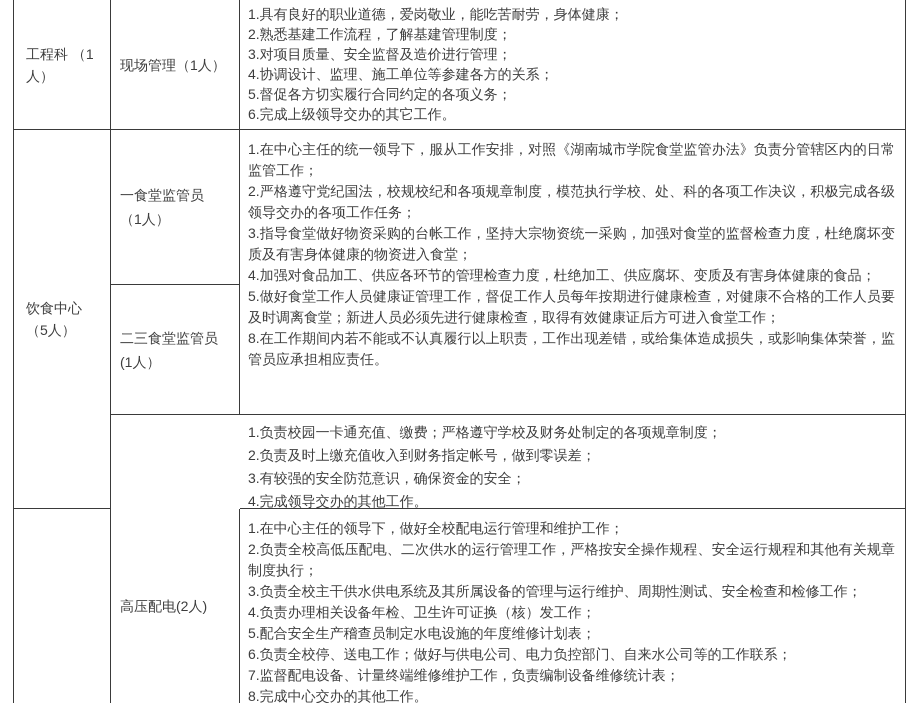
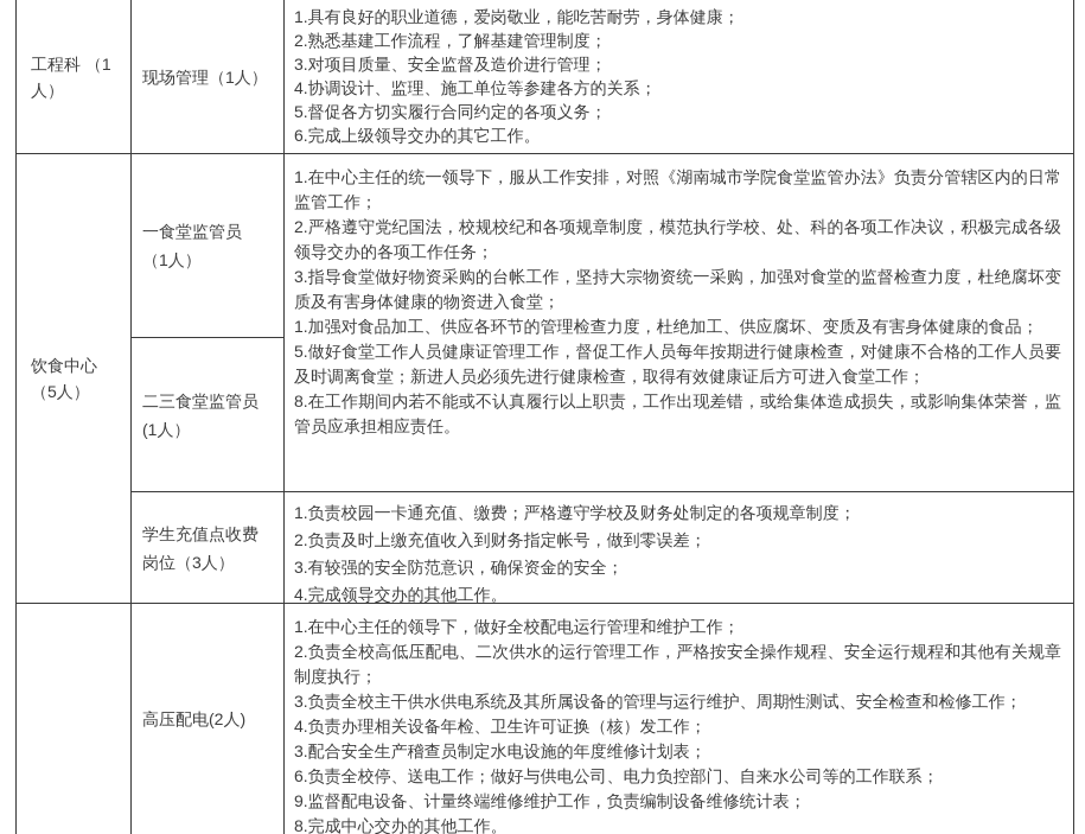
  工程科 （1人）
  饮食中心
  （5人）
  现场管理（1人）
  一食堂监管员 （1人）
  二三食堂监管员(1人）
+ 学生充值点收费岗位（3人）
  高压配电(2人)
  1.具有良好的职业道德，爱岗敬业，能吃苦耐劳，身体健康；
  2.熟悉基建工作流程，了解基建管理制度；
  3.对项目质量、安全监督及造价进行管理；
  4.协调设计、监理、施工单位等参建各方的关系；
  5.督促各方切实履行合同约定的各项义务；
  6.完成上级领导交办的其它工作。
  1.在中心主任的统一领导下，服从工作安排，对照《湖南城市学院食堂监管办法》负责分管辖区内的日常监管工作；
  2.严格遵守党纪国法，校规校纪和各项规章制度，模范执行学校、处、科的各项工作决议，积极完成各级领导交办的各项工作任务；
  3.指导食堂做好物资采购的台帐工作，坚持大宗物资统一采购，加强对食堂的监督检查力度，杜绝腐坏变质及有害身体健康的物资进入食堂；
- 4.加强对食品加工、供应各环节的管理检查力度，杜绝加工、供应腐坏、变质及有害身体健康的食品；
+ 1.加强对食品加工、供应各环节的管理检查力度，杜绝加工、供应腐坏、变质及有害身体健康的食品；
  5.做好食堂工作人员健康证管理工作，督促工作人员每年按期进行健康检查，对健康不合格的工作人员要及时调离食堂；新进人员必须先进行健康检查，取得有效健康证后方可进入食堂工作；
  8.在工作期间内若不能或不认真履行以上职责，工作出现差错，或给集体造成损失，或影响集体荣誉，监管员应承担相应责任。
  1.负责校园一卡通充值、缴费；严格遵守学校及财务处制定的各项规章制度；
  2.负责及时上缴充值收入到财务指定帐号，做到零误差；
  3.有较强的安全防范意识，确保资金的安全；
  4.完成领导交办的其他工作。
  1.在中心主任的领导下，做好全校配电运行管理和维护工作；
  2.负责全校高低压配电、二次供水的运行管理工作，严格按安全操作规程、安全运行规程和其他有关规章制度执行；
  3.负责全校主干供水供电系统及其所属设备的管理与运行维护、周期性测试、安全检查和检修工作；
  4.负责办理相关设备年检、卫生许可证换（核）发工作；
- 5.配合安全生产稽查员制定水电设施的年度维修计划表；
+ 3.配合安全生产稽查员制定水电设施的年度维修计划表；
  6.负责全校停、送电工作；做好与供电公司、电力负控部门、自来水公司等的工作联系；
- 7.监督配电设备、计量终端维修维护工作，负责编制设备维修统计表；
+ 9.监督配电设备、计量终端维修维护工作，负责编制设备维修统计表；
  8.完成中心交办的其他工作。
